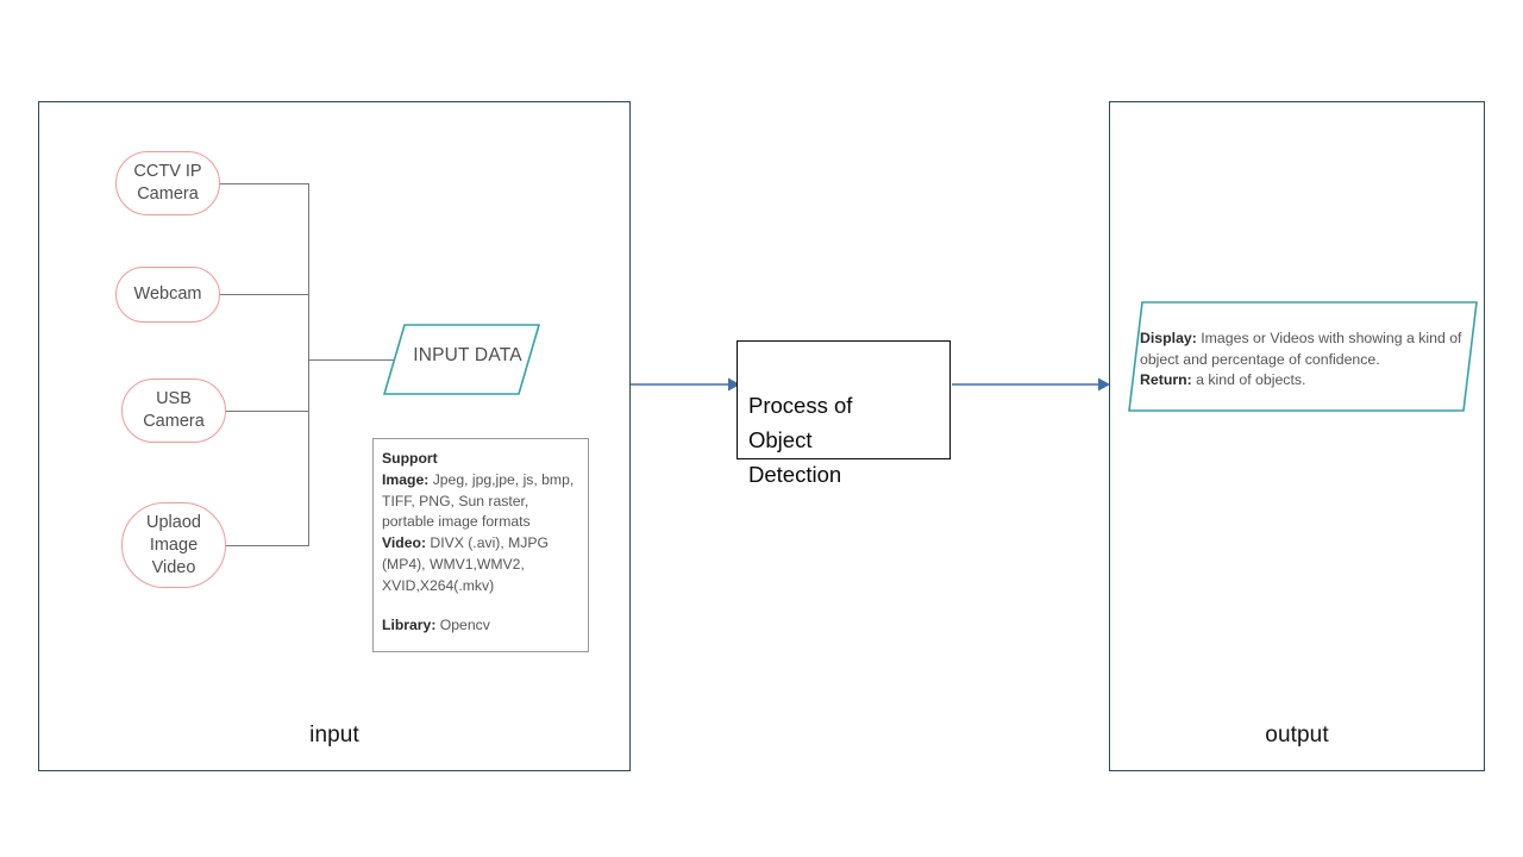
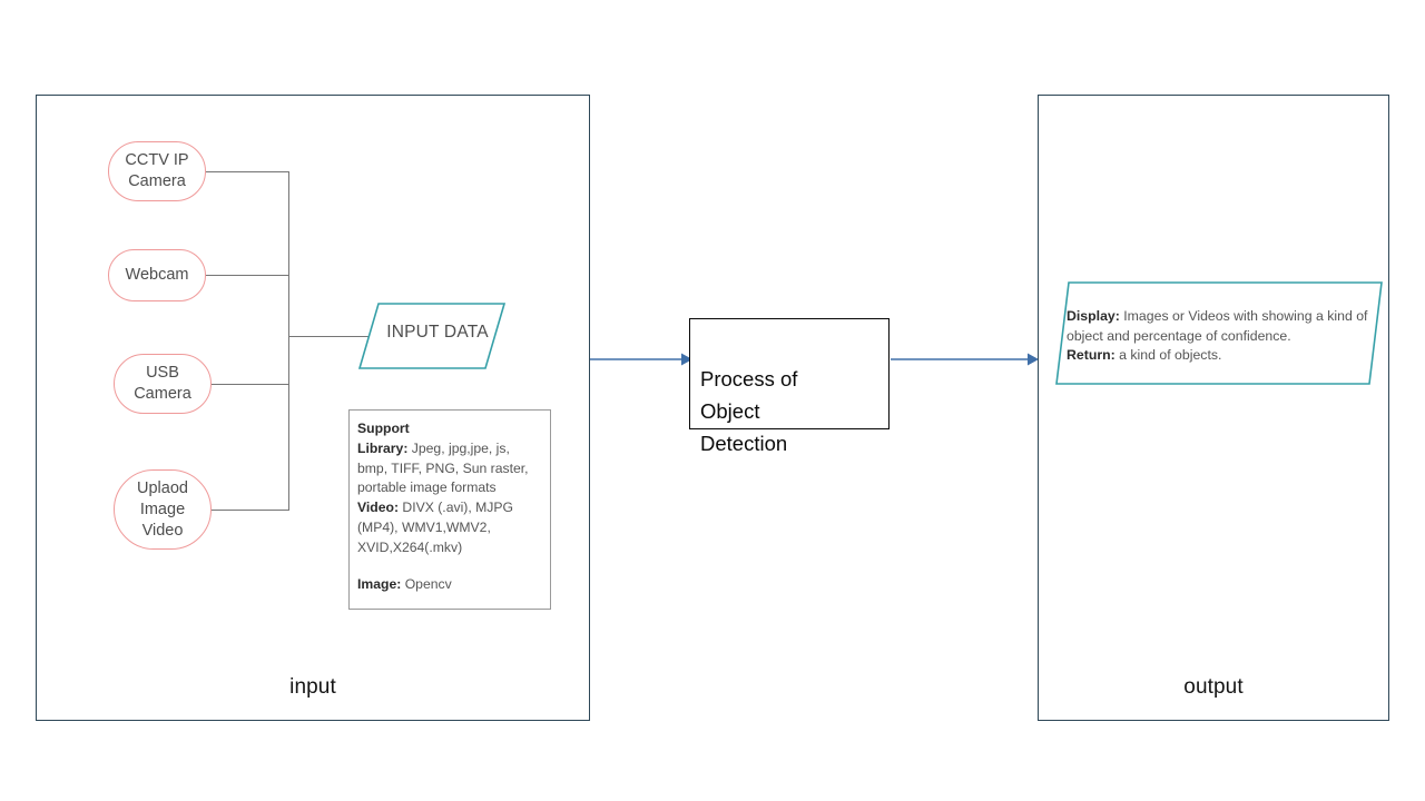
  CCTV IP
  Camera
  Webcam
  USB
  Camera
  Uplaod
  Image
  Video
  INPUT DATA
  Support
- Image: Jpeg, jpg,jpe, js, bmp, TIFF, PNG, Sun raster, portable image formats
+ Library: Jpeg, jpg,jpe, js, bmp, TIFF, PNG, Sun raster, portable image formats
  Video: DIVX (.avi), MJPG (MP4), WMV1,WMV2, XVID,X264(.mkv)
- Library: Opencv
+ Image: Opencv
  input
  Process of
  Object
  Detection
  Display: Images or Videos with showing a kind of object and percentage of confidence.
  Return: a kind of objects.
  output
